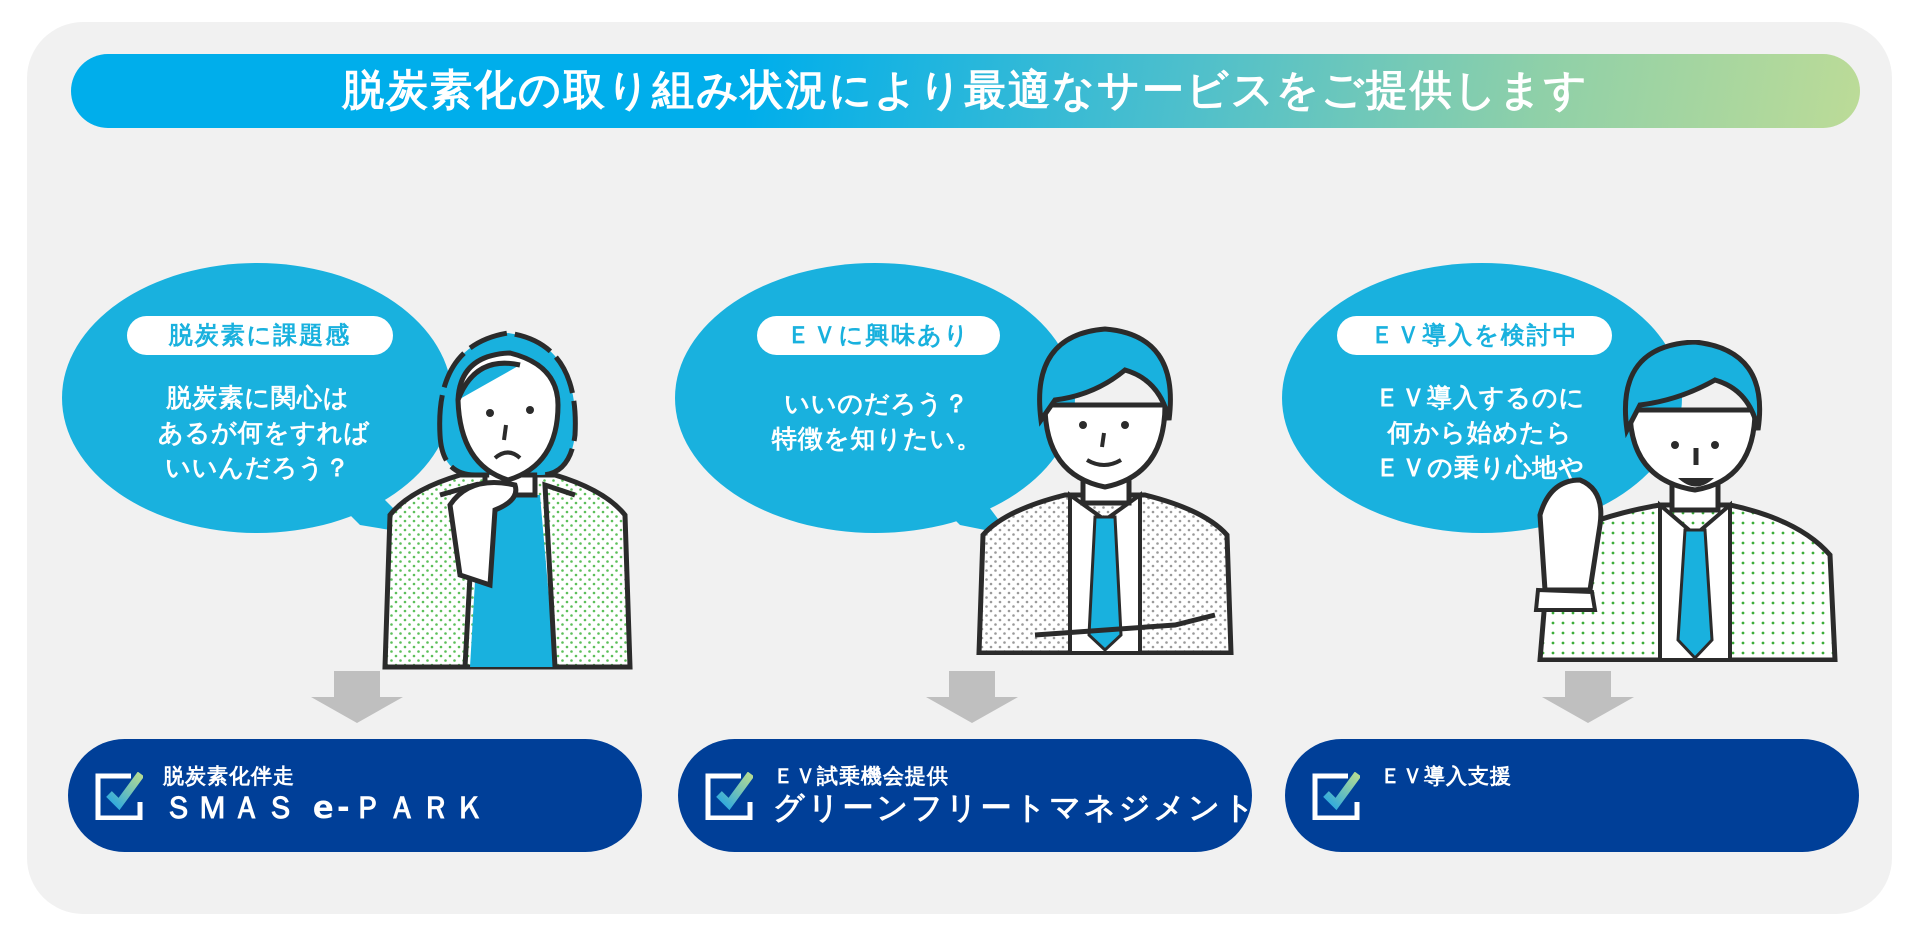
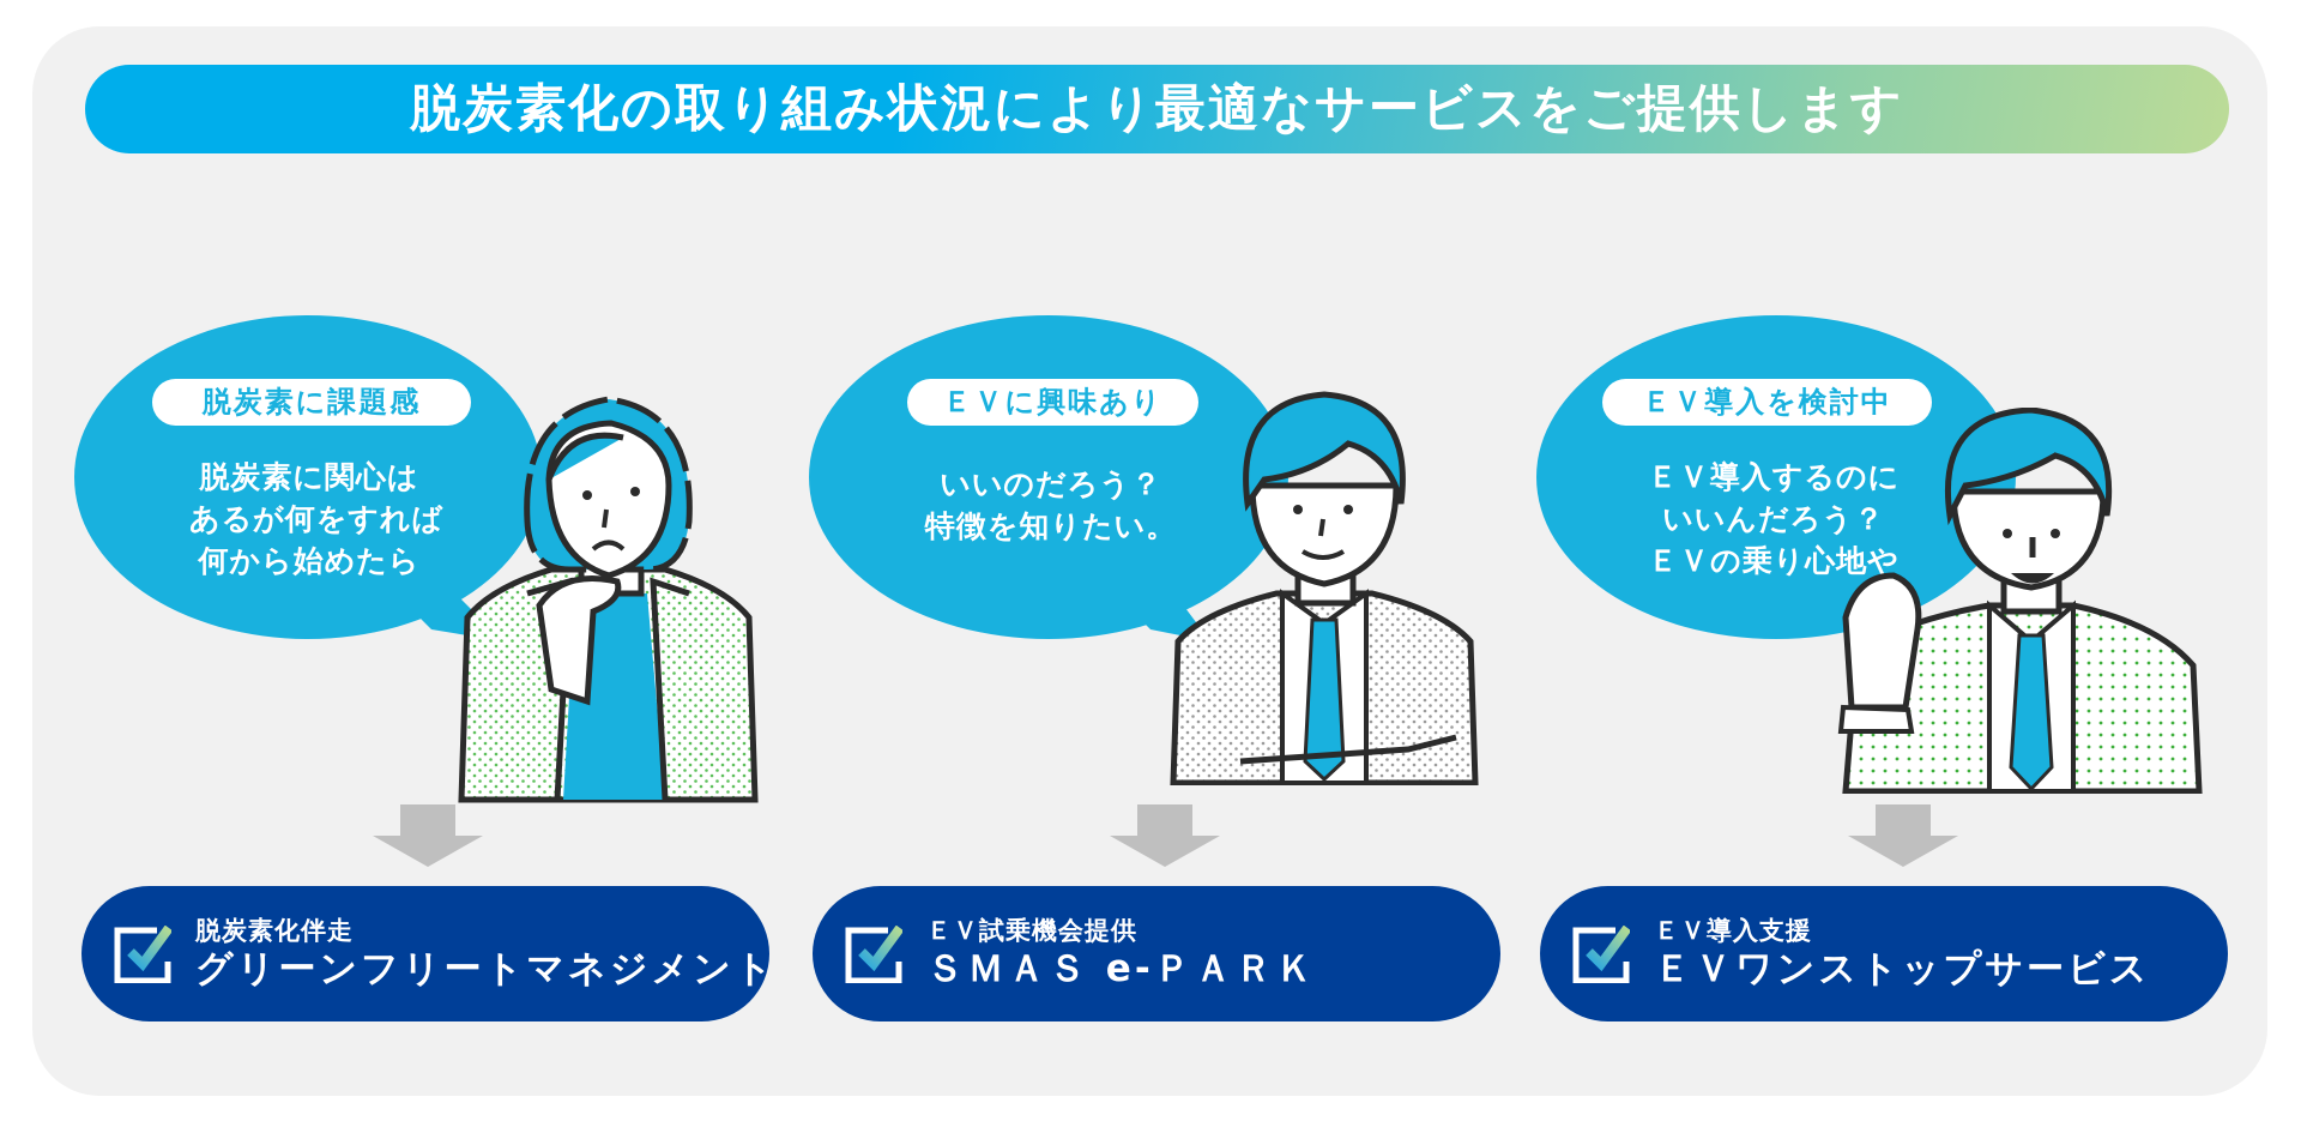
  脱炭素化の取り組み状況により最適なサービスをご提供します
  脱炭素に課題感
  脱炭素に関心は
  あるが何をすれば
- いいんだろう？
+ 何から始めたら
  脱炭素化伴走
- ＳＭＡＳ e-ＰＡＲＫ
+ グリーンフリートマネジメント
  ＥＶに興味あり
  いいのだろう？
  特徴を知りたい。
  ＥＶ試乗機会提供
- グリーンフリートマネジメント
+ ＳＭＡＳ e-ＰＡＲＫ
  ＥＶ導入を検討中
  ＥＶ導入するのに
- 何から始めたら
+ いいんだろう？
  ＥＶの乗り心地や
  ＥＶ導入支援
+ ＥＶワンストップサービス
